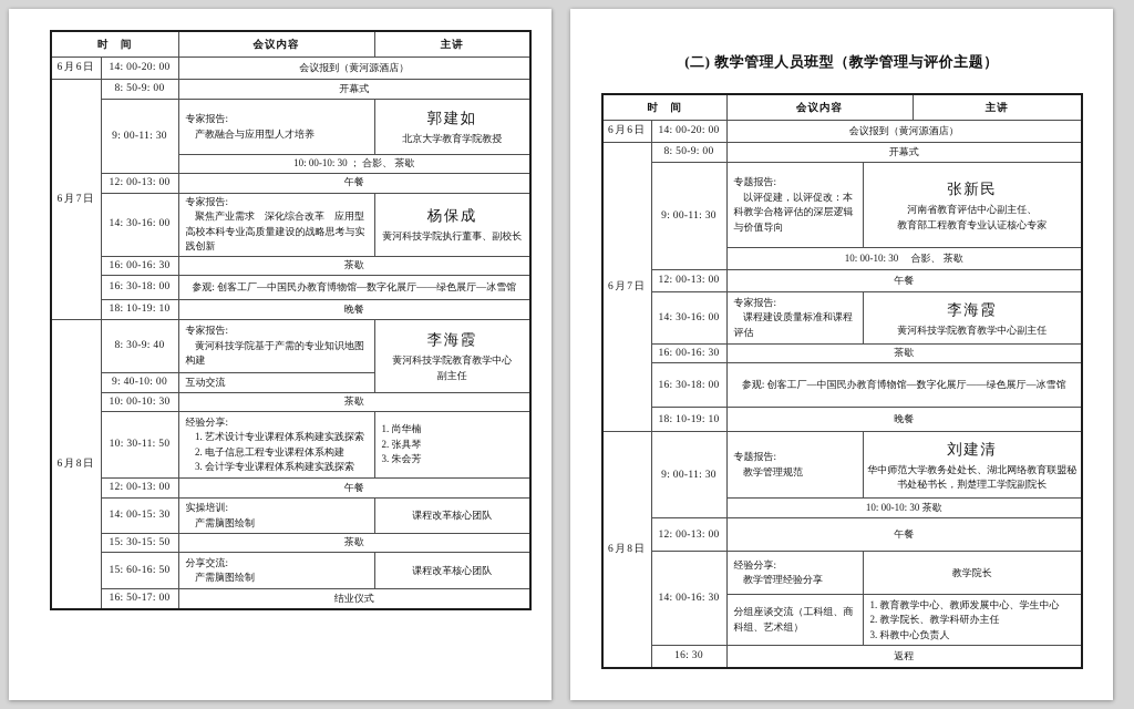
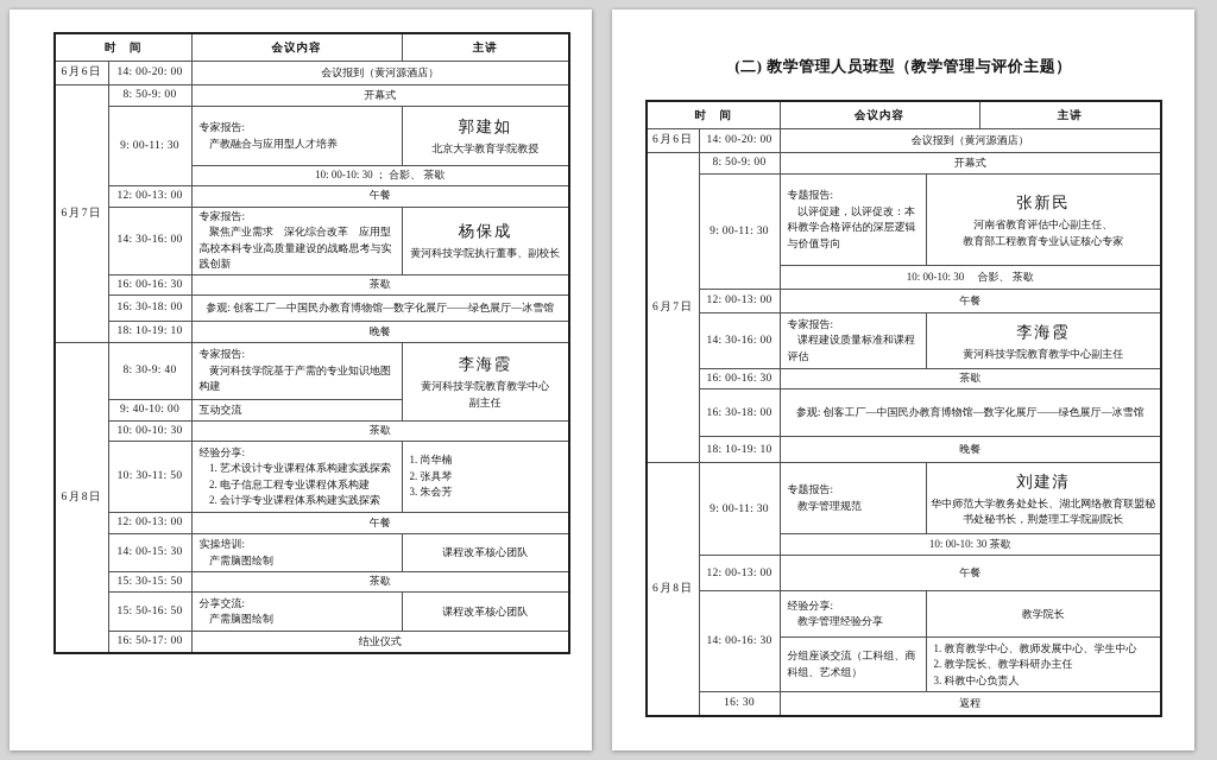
  时 间	会议内容	主讲
  6月6日	14: 00-20: 00	会议报到（黄河源酒店）
  6月7日	8: 50-9: 00	开幕式
  9: 00-11: 30	专家报告:产教融合与应用型人才培养	郭建如北京大学教育学院教授
  10: 00-10: 30 ； 合影、 茶歇
  12: 00-13: 00	午餐
  14: 30-16: 00	专家报告:聚焦产业需求 深化综合改革 应用型高校本科专业高质量建设的战略思考与实践创新	杨保成黄河科技学院执行董事、副校长
  16: 00-16: 30	茶歇
  16: 30-18: 00	参观: 创客工厂—中国民办教育博物馆—数字化展厅——绿色展厅—冰雪馆
  18: 10-19: 10	晚餐
  6月8日	8: 30-9: 40	专家报告:黄河科技学院基于产需的专业知识地图构建	李海霞黄河科技学院教育教学中心副主任
  9: 40-10: 00	互动交流
  10: 00-10: 30	茶歇
- 10: 30-11: 50	经验分享:1. 艺术设计专业课程体系构建实践探索2. 电子信息工程专业课程体系构建3. 会计学专业课程体系构建实践探索	1. 尚华楠2. 张具琴3. 朱会芳
+ 10: 30-11: 50	经验分享:1. 艺术设计专业课程体系构建实践探索2. 电子信息工程专业课程体系构建2. 会计学专业课程体系构建实践探索	1. 尚华楠2. 张具琴3. 朱会芳
  12: 00-13: 00	午餐
  14: 00-15: 30	实操培训:产需脑图绘制	课程改革核心团队
  15: 30-15: 50	茶歇
- 15: 60-16: 50	分享交流:产需脑图绘制	课程改革核心团队
+ 15: 50-16: 50	分享交流:产需脑图绘制	课程改革核心团队
  16: 50-17: 00	结业仪式
  (二) 教学管理人员班型（教学管理与评价主题）
  时 间	会议内容	主讲
  6月6日	14: 00-20: 00	会议报到（黄河源酒店）
  6月7日	8: 50-9: 00	开幕式
  9: 00-11: 30	专题报告:以评促建，以评促改：本科教学合格评估的深层逻辑与价值导向	张新民河南省教育评估中心副主任、教育部工程教育专业认证核心专家
  10: 00-10: 30 合影、 茶歇
  12: 00-13: 00	午餐
  14: 30-16: 00	专家报告:课程建设质量标准和课程评估	李海霞黄河科技学院教育教学中心副主任
  16: 00-16: 30	茶歇
  16: 30-18: 00	参观: 创客工厂—中国民办教育博物馆—数字化展厅——绿色展厅—冰雪馆
  18: 10-19: 10	晚餐
  6月8日	9: 00-11: 30	专题报告:教学管理规范	刘建清华中师范大学教务处处长、湖北网络教育联盟秘书处秘书长，荆楚理工学院副院长
  10: 00-10: 30 茶歇
  12: 00-13: 00	午餐
  14: 00-16: 30	经验分享:教学管理经验分享	教学院长
  分组座谈交流（工科组、商科组、艺术组）	1. 教育教学中心、教师发展中心、学生中心2. 教学院长、教学科研办主任3. 科教中心负责人
  16: 30	返程
